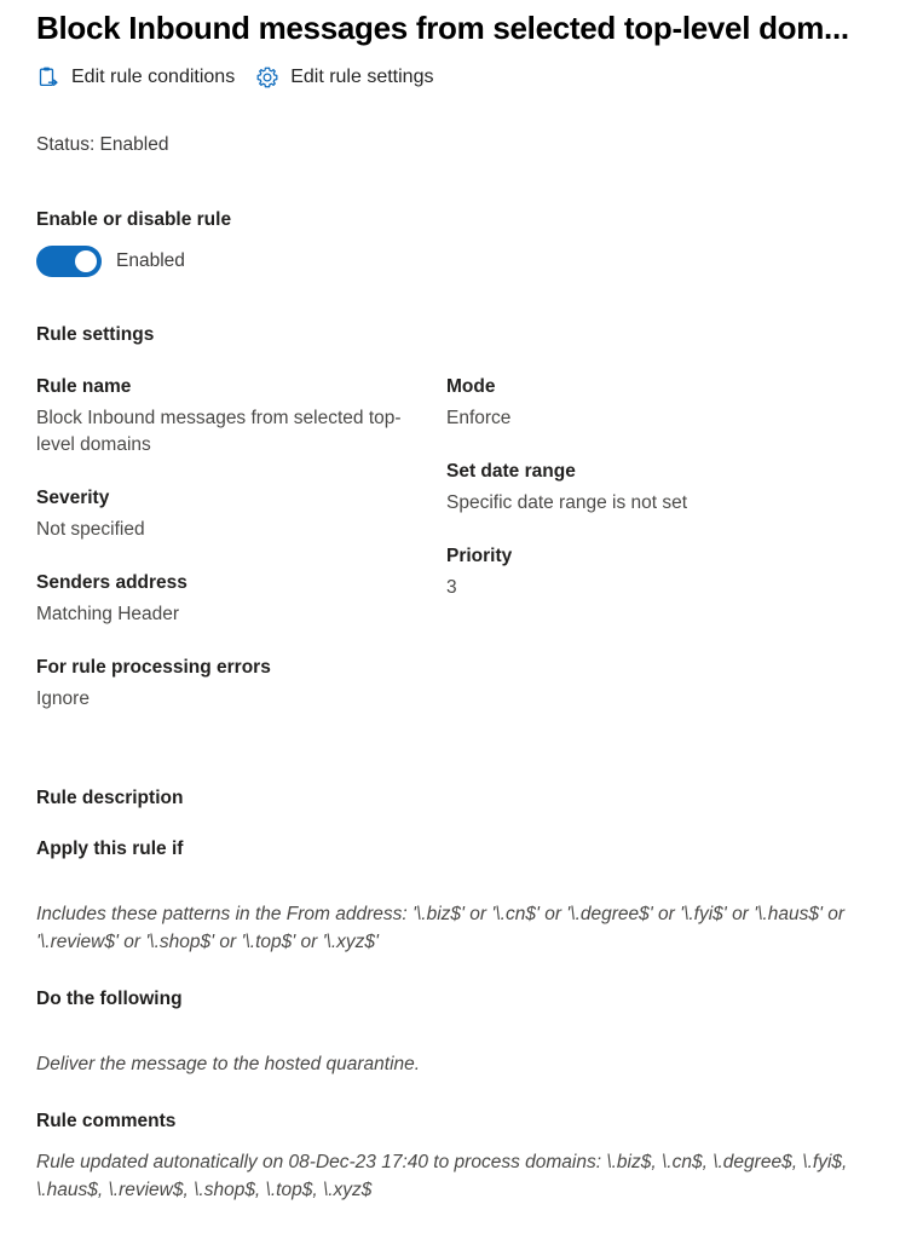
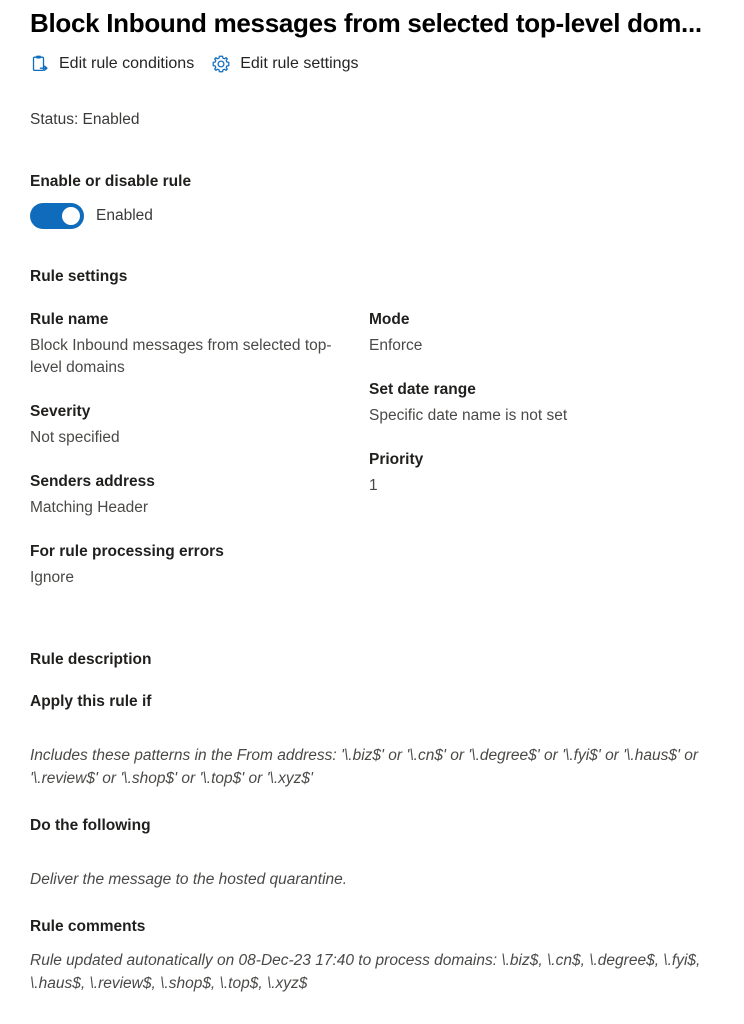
  Block Inbound messages from selected top-level dom...
  Edit rule conditions
  Edit rule settings
  Status: Enabled
  Enable or disable rule
  Enabled
  Rule settings
  Rule name
  Block Inbound messages from selected top-level domains
  Severity
  Not specified
  Senders address
  Matching Header
  For rule processing errors
  Ignore
  Mode
  Enforce
  Set date range
- Specific date range is not set
+ Specific date name is not set
  Priority
- 3
+ 1
  Rule description
  Apply this rule if
  Includes these patterns in the From address: '\.biz$' or '\.cn$' or '\.degree$' or '\.fyi$' or '\.haus$' or '\.review$' or '\.shop$' or '\.top$' or '\.xyz$'
  Do the following
  Deliver the message to the hosted quarantine.
  Rule comments
  Rule updated autonatically on 08-Dec-23 17:40 to process domains: \.biz$, \.cn$, \.degree$, \.fyi$, \.haus$, \.review$, \.shop$, \.top$, \.xyz$
